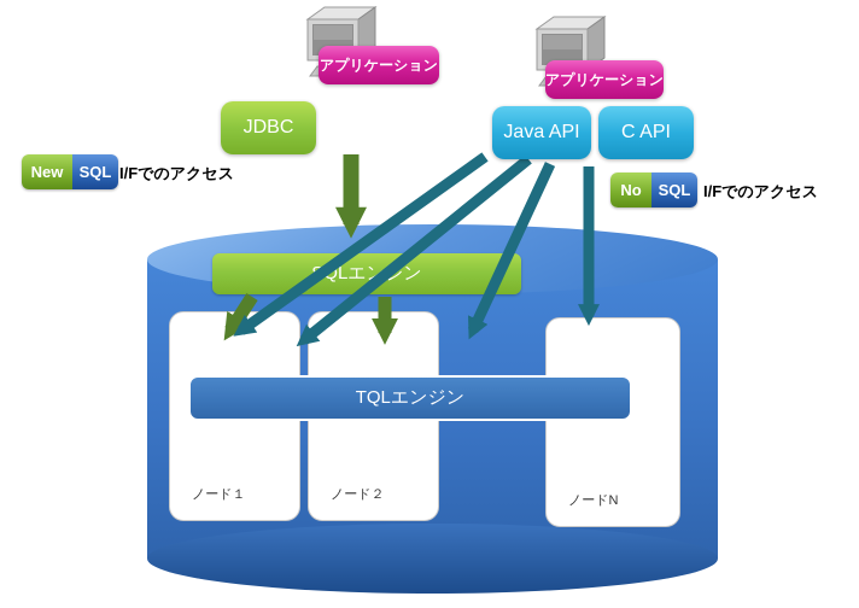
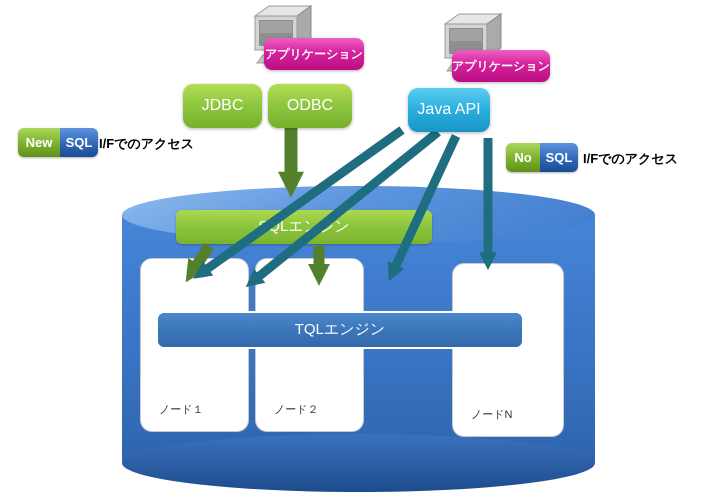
  ノード１
  ノード２
  ノードN
  TQLエンジン
  アプリケーション
  アプリケーション
  JDBC
+ ODBC
  Java API
- C API
  New
  SQL
  I/Fでのアクセス
  No
  SQL
  I/Fでのアクセス
